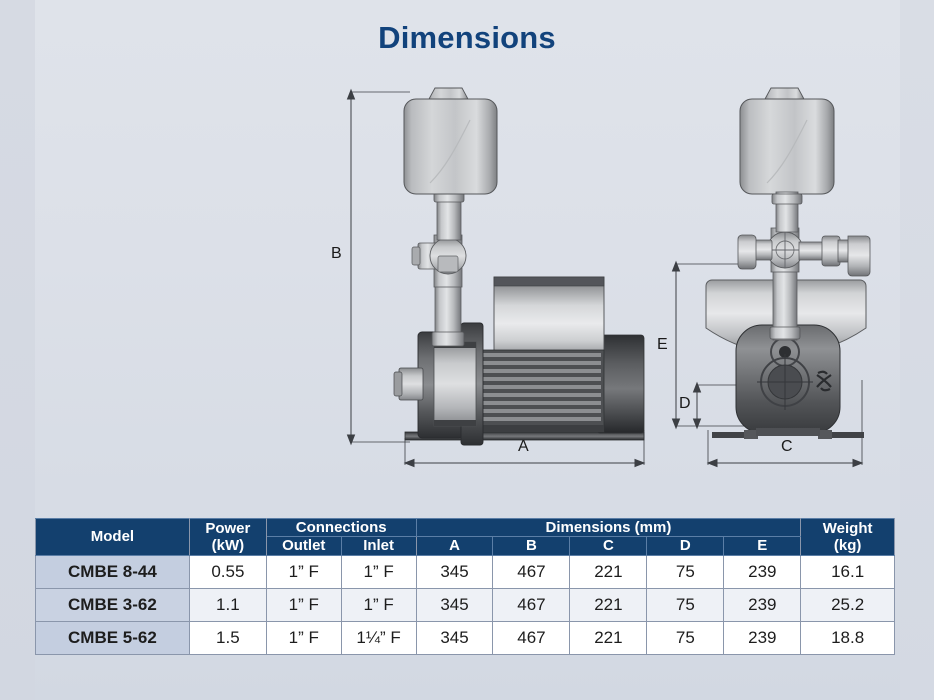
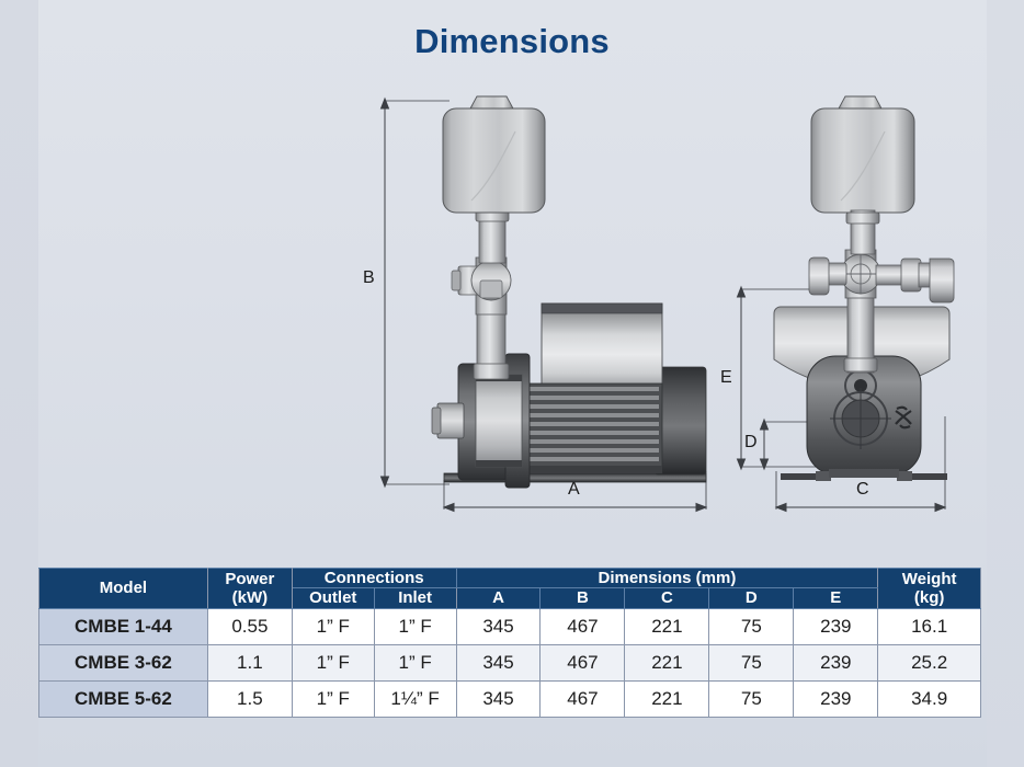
  Dimensions
  B
  A
  E
  D
  C
  Model	Power (kW)	Connections	Dimensions (mm)	Weight (kg)
  Outlet	Inlet	A	B	C	D	E
- CMBE 8-44	0.55	1” F	1” F	345	467	221	75	239	16.1
+ CMBE 1-44	0.55	1” F	1” F	345	467	221	75	239	16.1
  CMBE 3-62	1.1	1” F	1” F	345	467	221	75	239	25.2
- CMBE 5-62	1.5	1” F	1¼” F	345	467	221	75	239	18.8
+ CMBE 5-62	1.5	1” F	1¼” F	345	467	221	75	239	34.9
